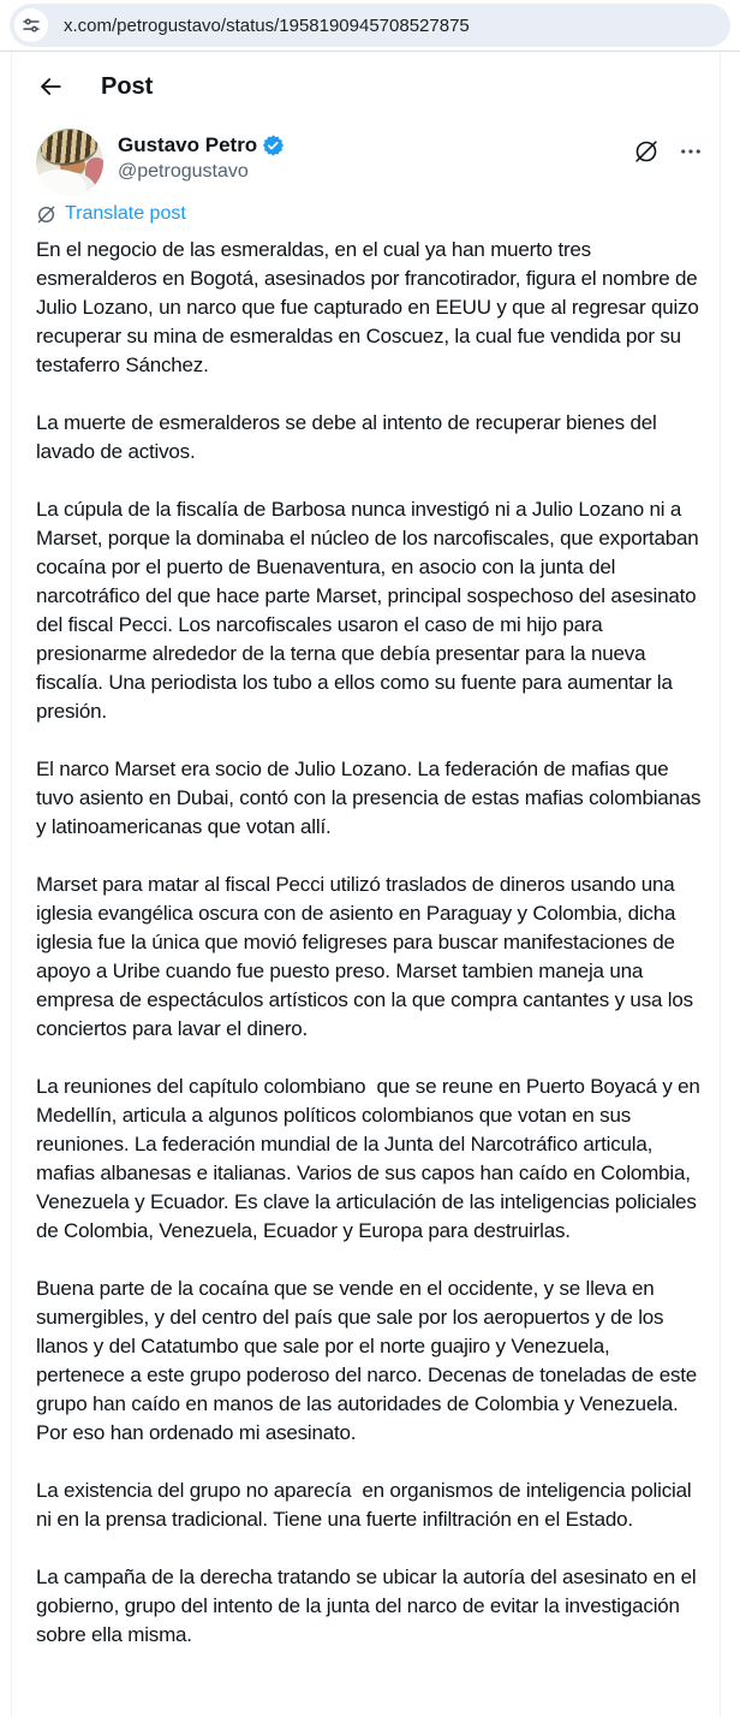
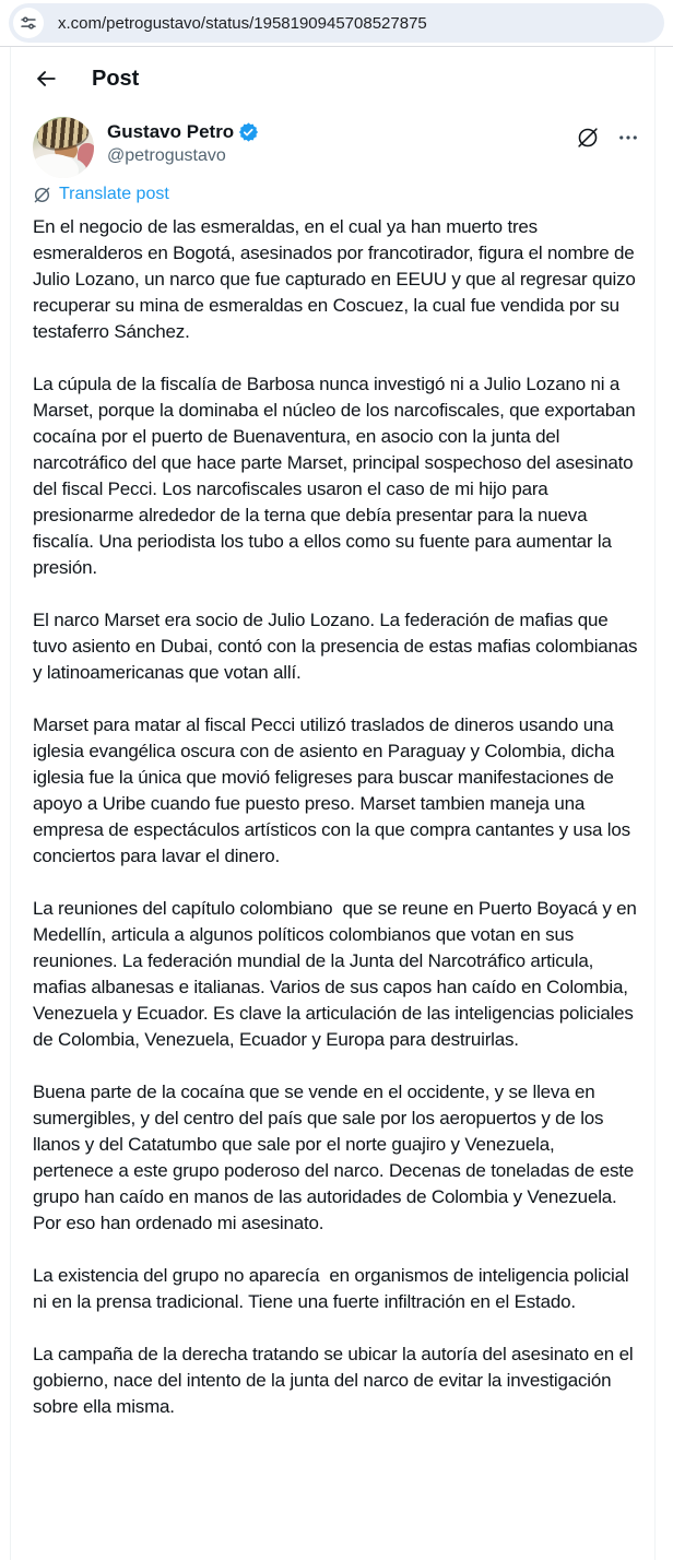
  x.com/petrogustavo/status/1958190945708527875
  Post
  Gustavo Petro
  @petrogustavo
  Translate post
  En el negocio de las esmeraldas, en el cual ya han muerto tres esmeralderos en Bogotá, asesinados por francotirador, figura el nombre de Julio Lozano, un narco que fue capturado en EEUU y que al regresar quizo recuperar su mina de esmeraldas en Coscuez, la cual fue vendida por su testaferro Sánchez.
- La muerte de esmeralderos se debe al intento de recuperar bienes del lavado de activos.
  La cúpula de la fiscalía de Barbosa nunca investigó ni a Julio Lozano ni a Marset, porque la dominaba el núcleo de los narcofiscales, que exportaban cocaína por el puerto de Buenaventura, en asocio con la junta del narcotráfico del que hace parte Marset, principal sospechoso del asesinato del fiscal Pecci. Los narcofiscales usaron el caso de mi hijo para presionarme alrededor de la terna que debía presentar para la nueva fiscalía. Una periodista los tubo a ellos como su fuente para aumentar la presión.
  El narco Marset era socio de Julio Lozano. La federación de mafias que tuvo asiento en Dubai, contó con la presencia de estas mafias colombianas y latinoamericanas que votan allí.
  Marset para matar al fiscal Pecci utilizó traslados de dineros usando una iglesia evangélica oscura con de asiento en Paraguay y Colombia, dicha iglesia fue la única que movió feligreses para buscar manifestaciones de apoyo a Uribe cuando fue puesto preso. Marset tambien maneja una empresa de espectáculos artísticos con la que compra cantantes y usa los conciertos para lavar el dinero.
  La reuniones del capítulo colombiano que se reune en Puerto Boyacá y en Medellín, articula a algunos políticos colombianos que votan en sus reuniones. La federación mundial de la Junta del Narcotráfico articula, mafias albanesas e italianas. Varios de sus capos han caído en Colombia, Venezuela y Ecuador. Es clave la articulación de las inteligencias policiales de Colombia, Venezuela, Ecuador y Europa para destruirlas.
  Buena parte de la cocaína que se vende en el occidente, y se lleva en sumergibles, y del centro del país que sale por los aeropuertos y de los llanos y del Catatumbo que sale por el norte guajiro y Venezuela, pertenece a este grupo poderoso del narco. Decenas de toneladas de este grupo han caído en manos de las autoridades de Colombia y Venezuela. Por eso han ordenado mi asesinato.
  La existencia del grupo no aparecía en organismos de inteligencia policial ni en la prensa tradicional. Tiene una fuerte infiltración en el Estado.
- La campaña de la derecha tratando se ubicar la autoría del asesinato en el gobierno, grupo del intento de la junta del narco de evitar la investigación sobre ella misma.
+ La campaña de la derecha tratando se ubicar la autoría del asesinato en el gobierno, nace del intento de la junta del narco de evitar la investigación sobre ella misma.
